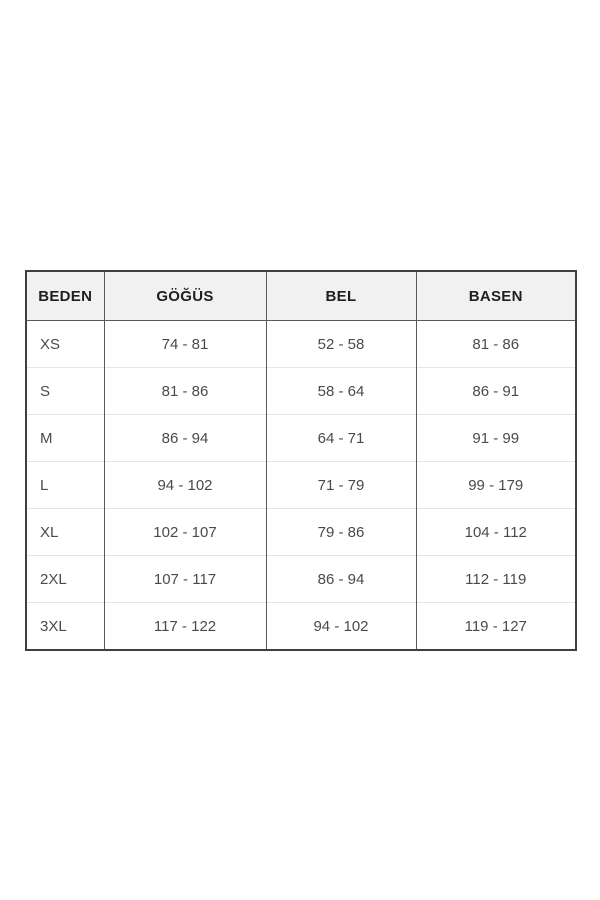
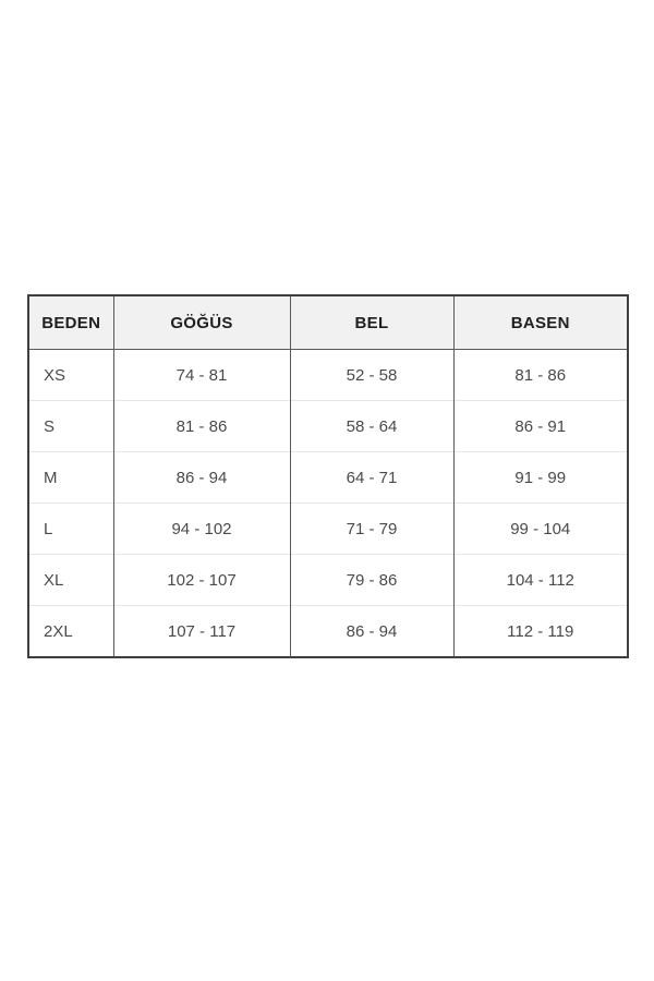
  BEDEN	GÖĞÜS	BEL	BASEN
  XS	74 - 81	52 - 58	81 - 86
  S	81 - 86	58 - 64	86 - 91
  M	86 - 94	64 - 71	91 - 99
- L	94 - 102	71 - 79	99 - 179
+ L	94 - 102	71 - 79	99 - 104
  XL	102 - 107	79 - 86	104 - 112
  2XL	107 - 117	86 - 94	112 - 119
- 3XL	117 - 122	94 - 102	119 - 127
